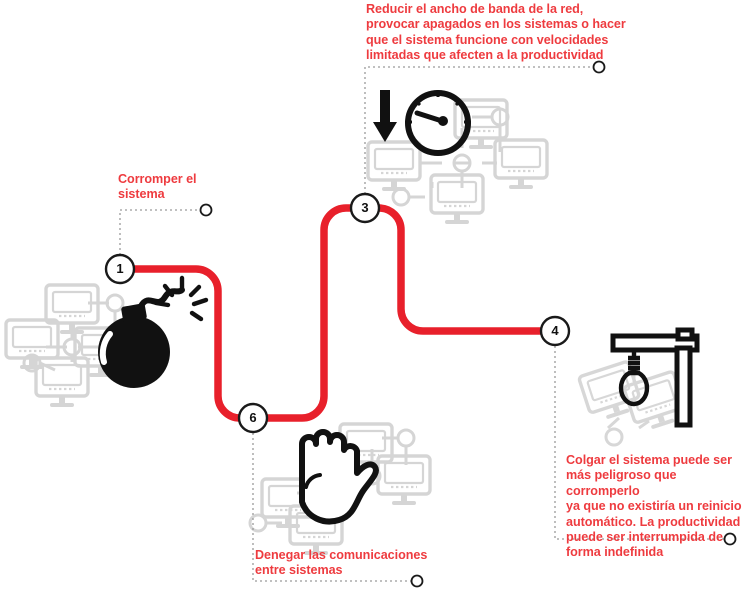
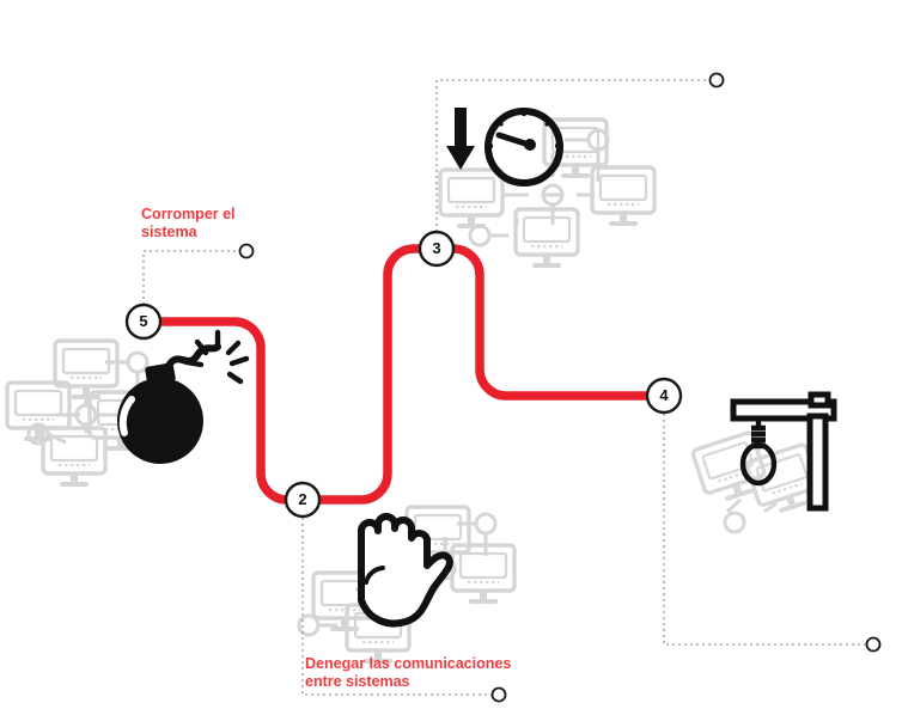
- 1
+ 5
- 6
+ 2
  3
  4
  Corromper el
  sistema
  Denegar las comunicaciones
  entre sistemas
- Reducir el ancho de banda de la red,
- provocar apagados en los sistemas o hacer
- que el sistema funcione con velocidades
- limitadas que afecten a la productividad
- Colgar el sistema puede ser
- más peligroso que corromperlo
- ya que no existiría un reinicio
- automático. La productividad
- puede ser interrumpida de
- forma indefinida
